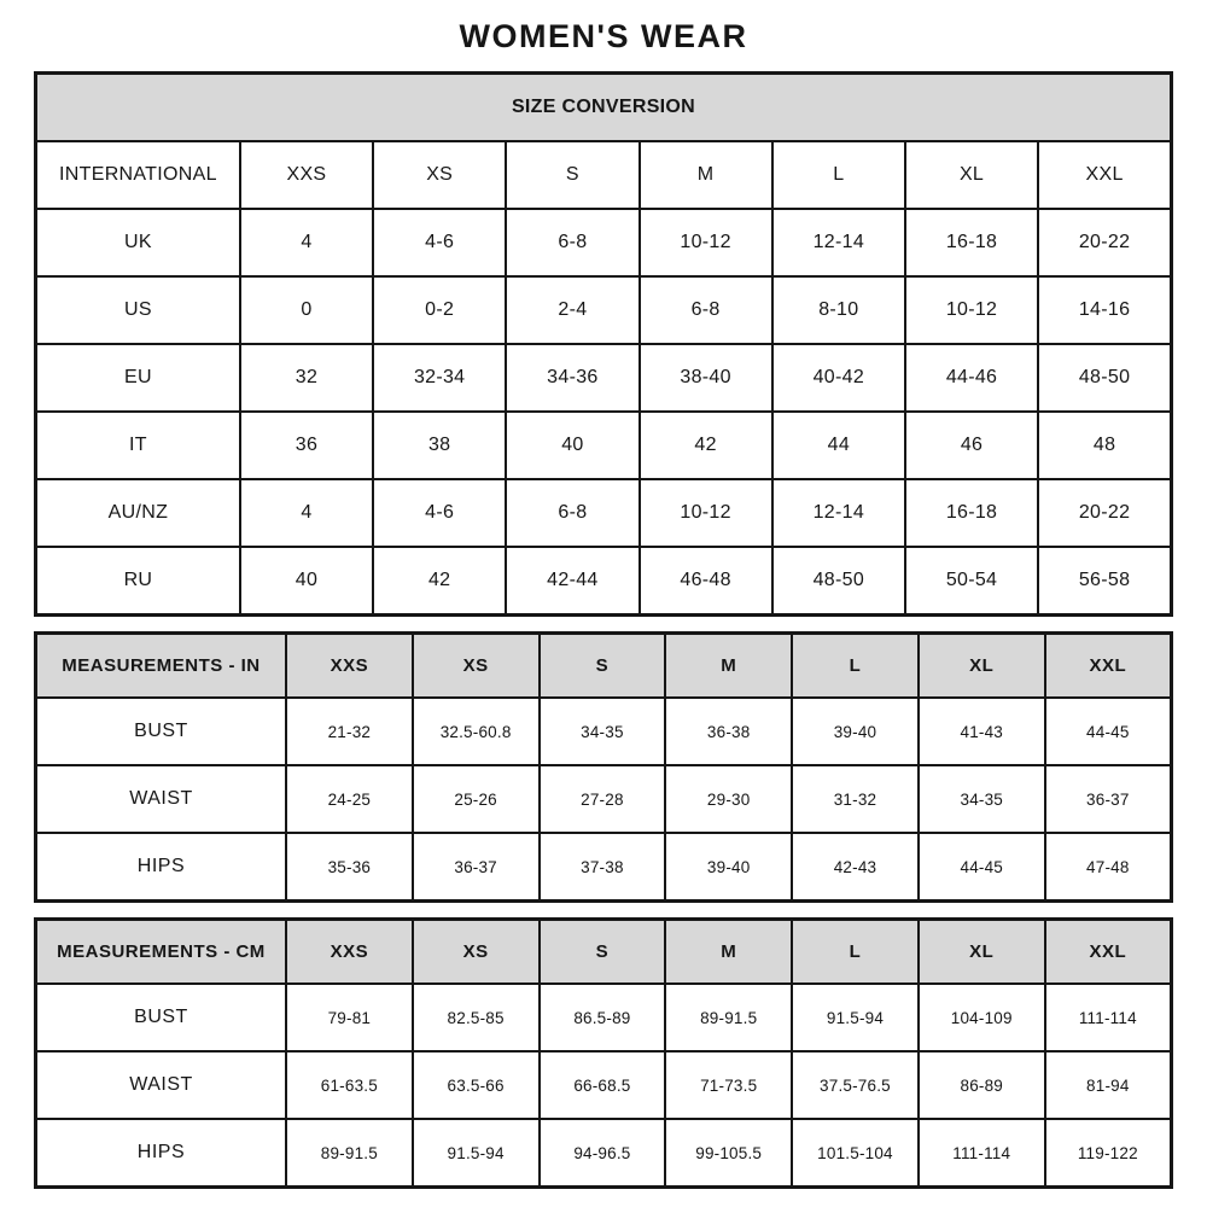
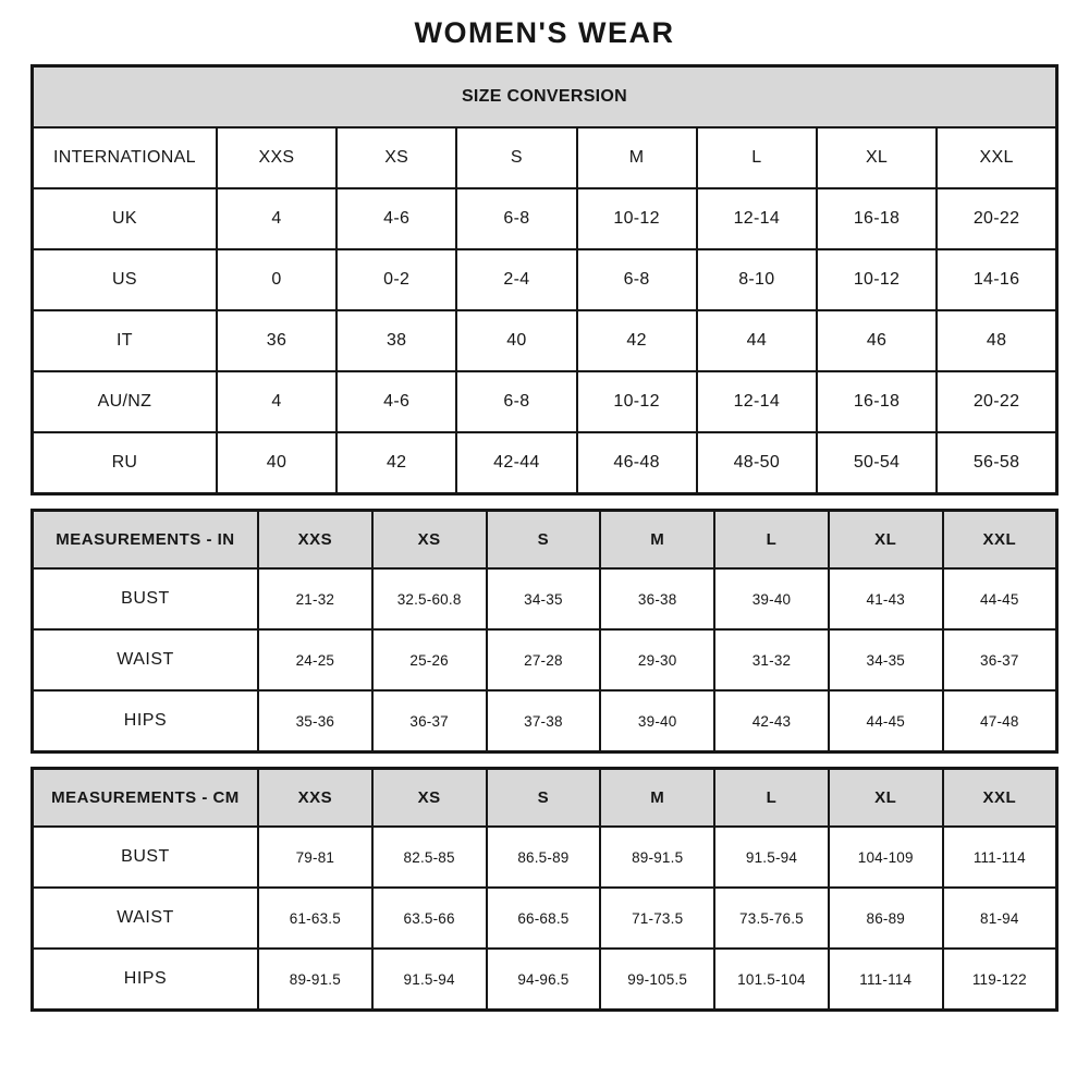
  WOMEN'S WEAR
  SIZE CONVERSION
  INTERNATIONAL	XXS	XS	S	M	L	XL	XXL
  UK	4	4-6	6-8	10-12	12-14	16-18	20-22
  US	0	0-2	2-4	6-8	8-10	10-12	14-16
- EU	32	32-34	34-36	38-40	40-42	44-46	48-50
  IT	36	38	40	42	44	46	48
  AU/NZ	4	4-6	6-8	10-12	12-14	16-18	20-22
  RU	40	42	42-44	46-48	48-50	50-54	56-58
  MEASUREMENTS - IN	XXS	XS	S	M	L	XL	XXL
  BUST	21-32	32.5-60.8	34-35	36-38	39-40	41-43	44-45
  WAIST	24-25	25-26	27-28	29-30	31-32	34-35	36-37
  HIPS	35-36	36-37	37-38	39-40	42-43	44-45	47-48
  MEASUREMENTS - CM	XXS	XS	S	M	L	XL	XXL
  BUST	79-81	82.5-85	86.5-89	89-91.5	91.5-94	104-109	111-114
- WAIST	61-63.5	63.5-66	66-68.5	71-73.5	37.5-76.5	86-89	81-94
+ WAIST	61-63.5	63.5-66	66-68.5	71-73.5	73.5-76.5	86-89	81-94
  HIPS	89-91.5	91.5-94	94-96.5	99-105.5	101.5-104	111-114	119-122
